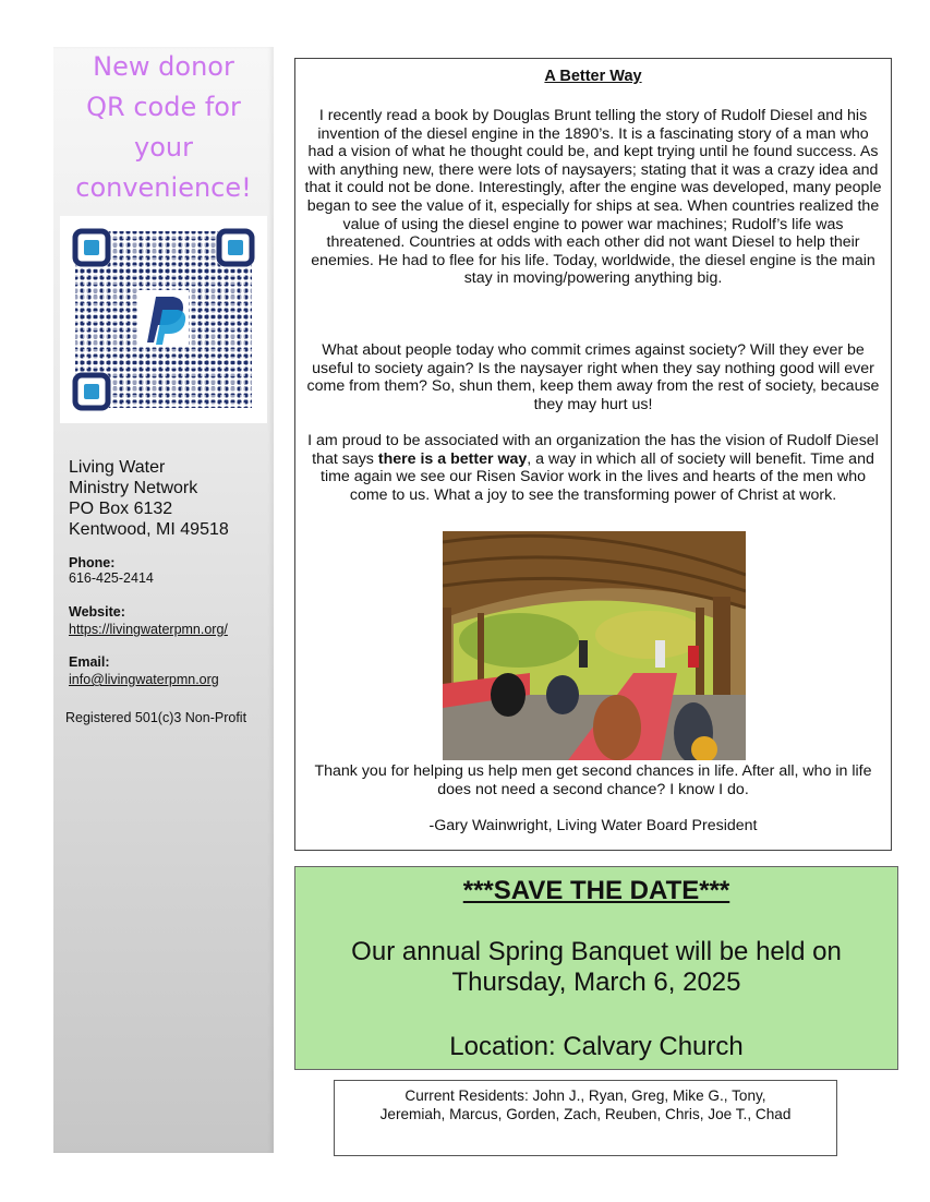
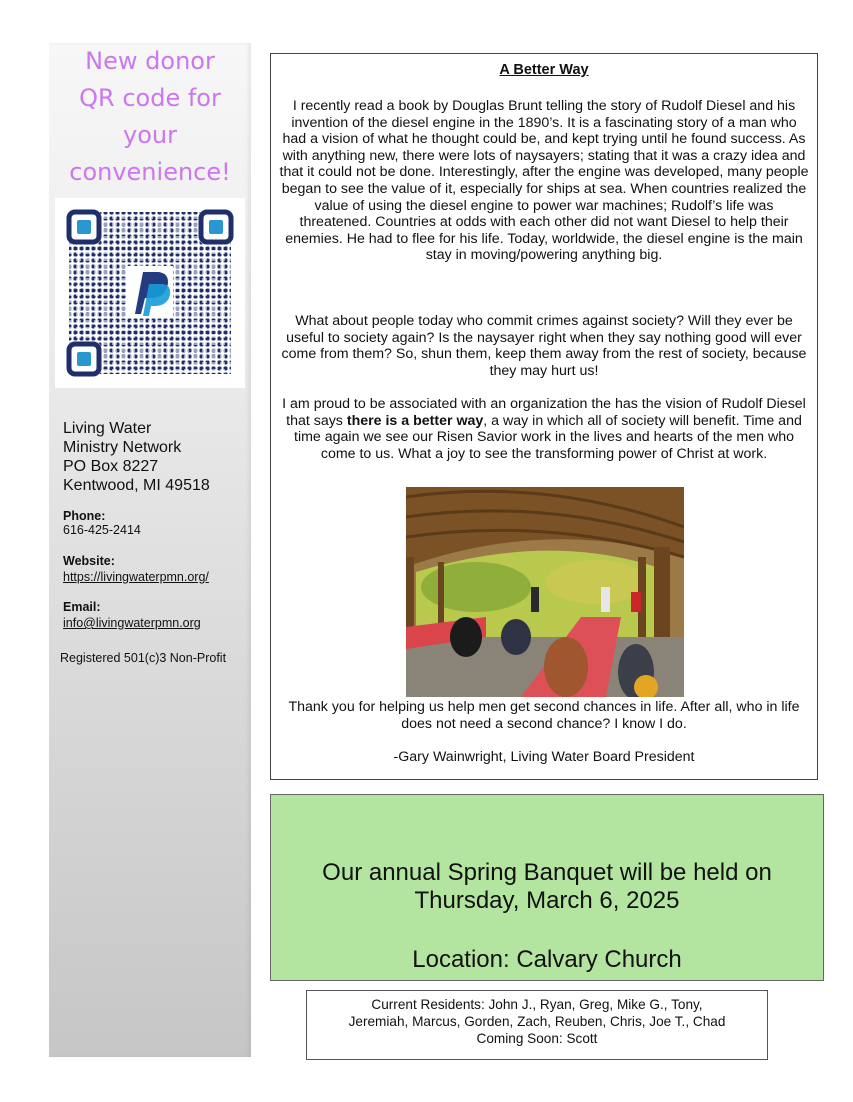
  New donor
  QR code for
  your
  convenience!
  Living Water
  Ministry Network
- PO Box 6132
+ PO Box 8227
  Kentwood, MI 49518
  Phone:
  616-425-2414
  Website:
  https://livingwaterpmn.org/
  Email:
  info@livingwaterpmn.org
  Registered 501(c)3 Non-Profit
  A Better Way
  I recently read a book by Douglas Brunt telling the story of Rudolf Diesel and his invention of the diesel engine in the 1890’s. It is a fascinating story of a man who had a vision of what he thought could be, and kept trying until he found success. As with anything new, there were lots of naysayers; stating that it was a crazy idea and that it could not be done. Interestingly, after the engine was developed, many people began to see the value of it, especially for ships at sea. When countries realized the value of using the diesel engine to power war machines; Rudolf’s life was threatened. Countries at odds with each other did not want Diesel to help their enemies. He had to flee for his life. Today, worldwide, the diesel engine is the main stay in moving/powering anything big.
  What about people today who commit crimes against society? Will they ever be useful to society again? Is the naysayer right when they say nothing good will ever come from them? So, shun them, keep them away from the rest of society, because they may hurt us!
  I am proud to be associated with an organization the has the vision of Rudolf Diesel that says there is a better way, a way in which all of society will benefit. Time and time again we see our Risen Savior work in the lives and hearts of the men who come to us. What a joy to see the transforming power of Christ at work.
  Thank you for helping us help men get second chances in life. After all, who in life does not need a second chance? I know I do.
  -Gary Wainwright, Living Water Board President
- ***SAVE THE DATE***
  Our annual Spring Banquet will be held on
  Thursday, March 6, 2025
  Location: Calvary Church
  Current Residents: John J., Ryan, Greg, Mike G., Tony,
  Jeremiah, Marcus, Gorden, Zach, Reuben, Chris, Joe T., Chad
+ Coming Soon: Scott
